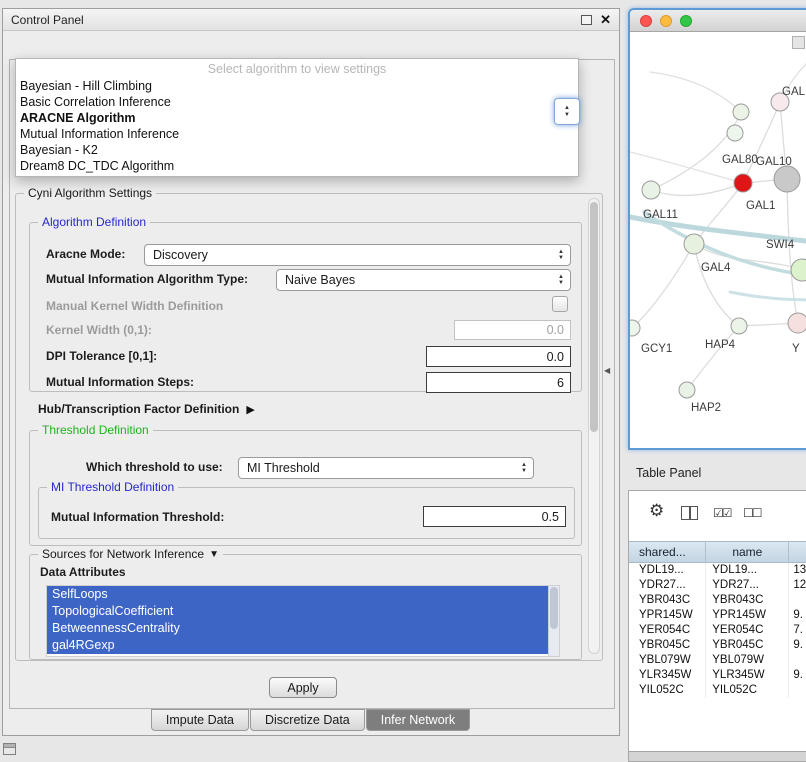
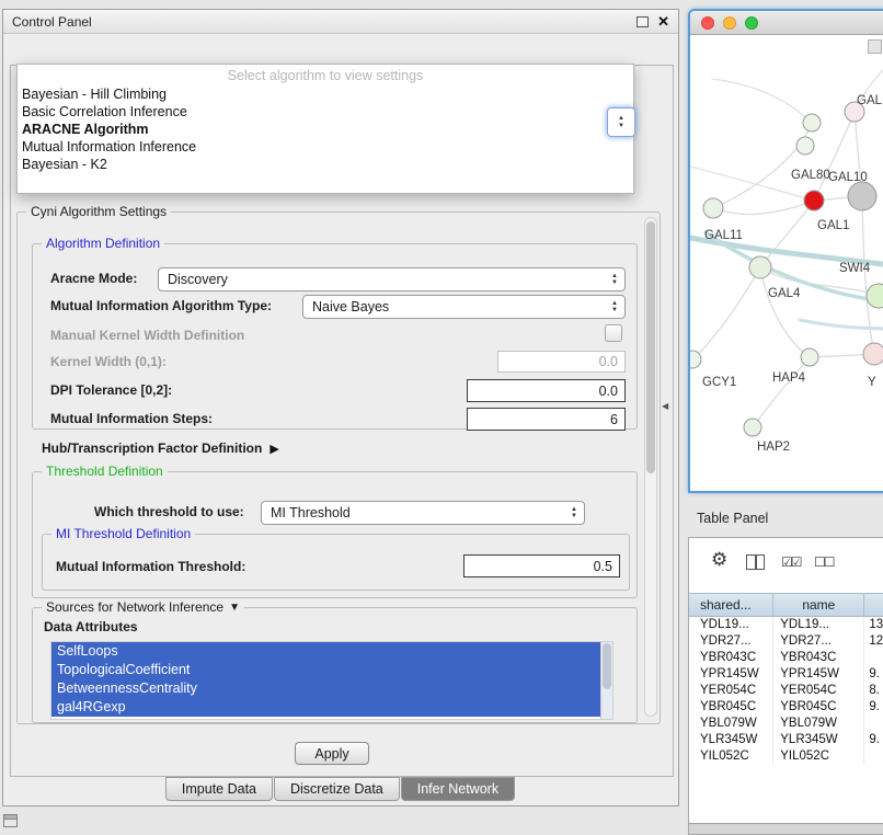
  Control Panel
  ✕
  Select algorithm to view settings
  Bayesian - Hill Climbing
  Basic Correlation Inference
  ARACNE Algorithm
  Mutual Information Inference
  Bayesian - K2
- Dream8 DC_TDC Algorithm
  Cyni Algorithm Settings
  Algorithm Definition
  Aracne Mode:
  Discovery
  Mutual Information Algorithm Type:
  Naive Bayes
  Manual Kernel Width Definition
  Kernel Width (0,1):
  0.0
- DPI Tolerance [0,1]:
+ DPI Tolerance [0,2]:
  0.0
  Mutual Information Steps:
  6
  Hub/Transcription Factor Definition
  ▶
  Threshold Definition
  Which threshold to use:
  MI Threshold
  MI Threshold Definition
  Mutual Information Threshold:
  0.5
  Sources for Network Inference
  ▼
  Data Attributes
  SelfLoops
  TopologicalCoefficient
  BetweennessCentrality
  gal4RGexp
  Apply
  Impute Data
  Discretize Data
  Infer Network
  ◀
  GAL
  GAL80
  GAL10
  GAL1
  GAL11
  SWI4
  GAL4
  GCY1
  HAP4
  Y
  HAP2
  Table Panel
  ⚙
  ☑☑
  ☐☐
  shared...
  name
  YDL19...
  YDL19...
  13
  YDR27...
  YDR27...
  12
  YBR043C
  YBR043C
  YPR145W
  YPR145W
  9.
  YER054C
  YER054C
- 7.
+ 8.
  YBR045C
  YBR045C
  9.
  YBL079W
  YBL079W
  YLR345W
  YLR345W
  9.
  YIL052C
  YIL052C
